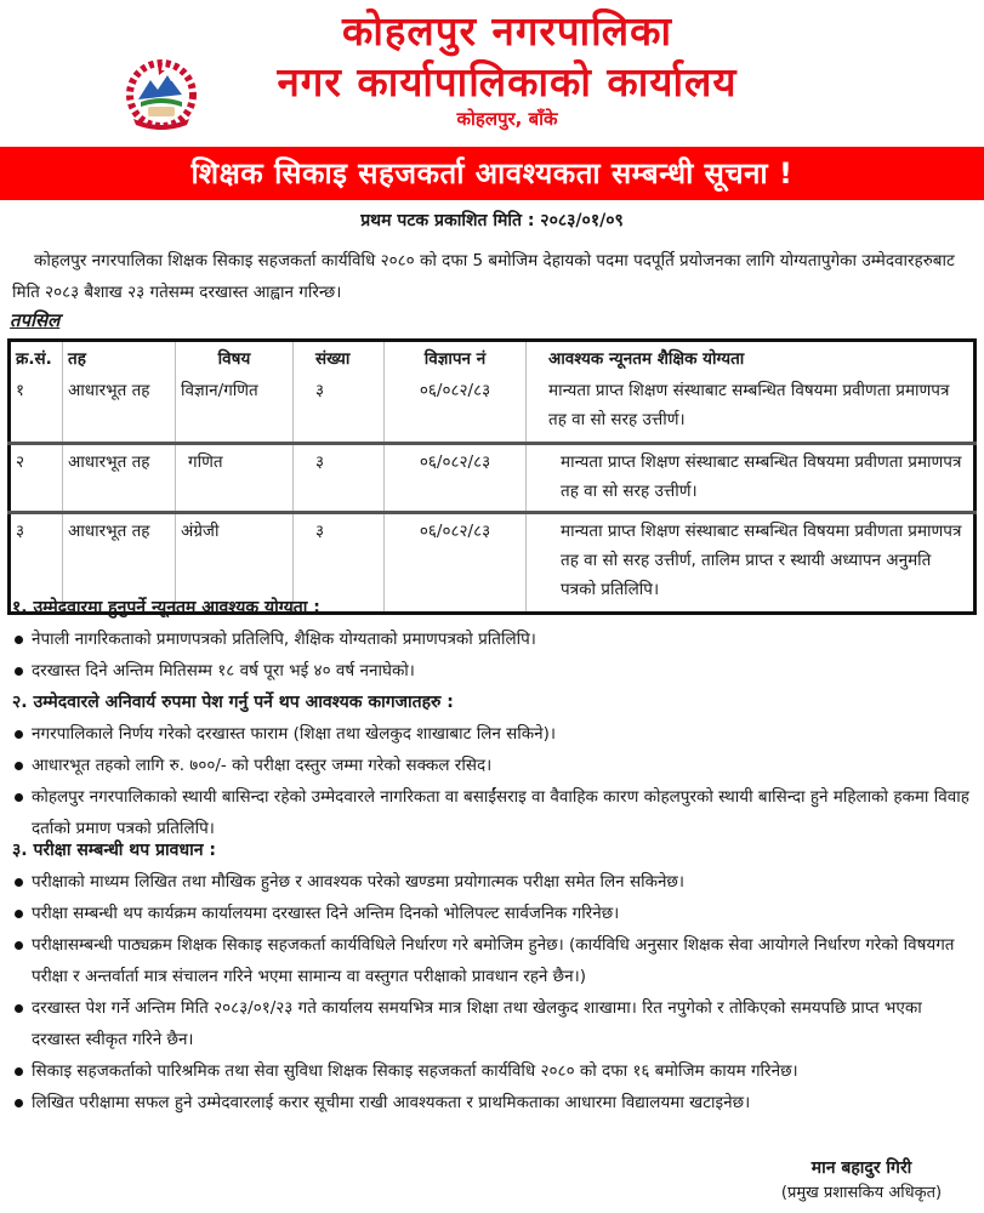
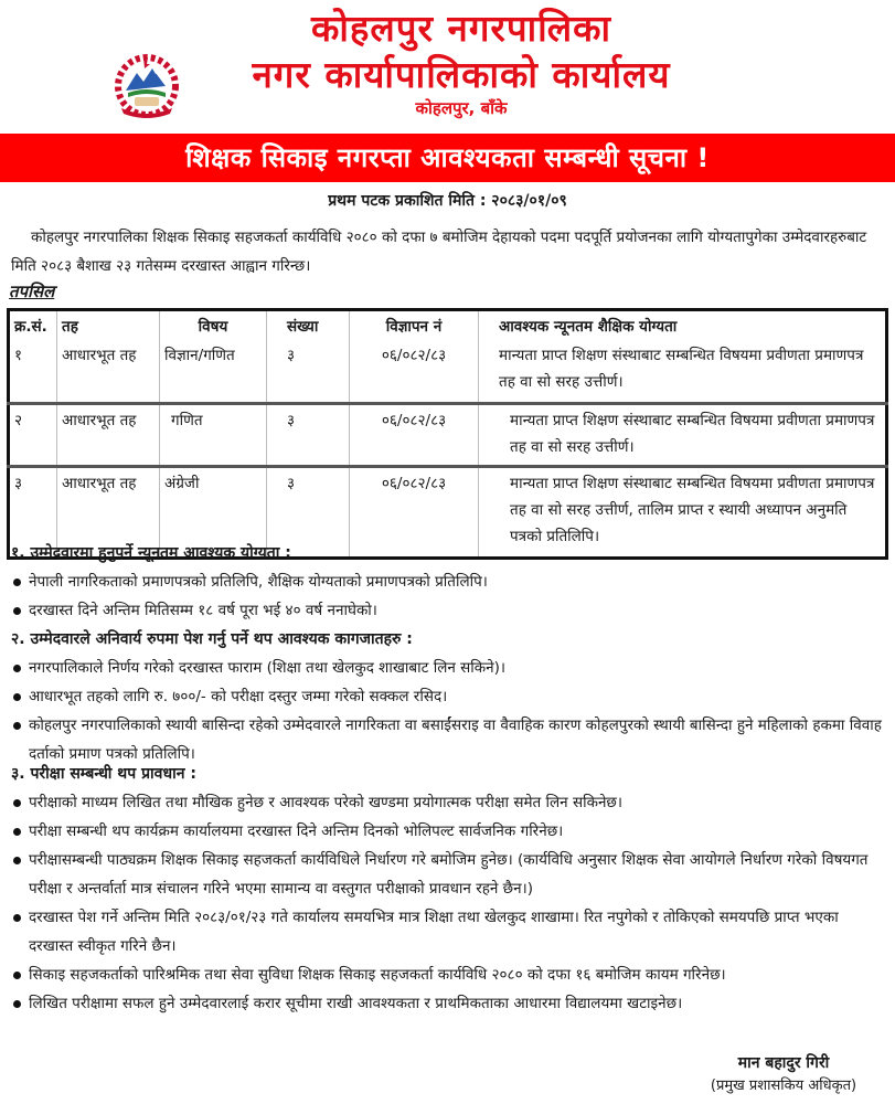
  कोहलपुर नगरपालिका
  नगर कार्यापालिकाको कार्यालय
  कोहलपुर, बाँके
- शिक्षक सिकाइ सहजकर्ता आवश्यकता सम्बन्धी सूचना !
+ शिक्षक सिकाइ नगरप्ता आवश्यकता सम्बन्धी सूचना !
  प्रथम पटक प्रकाशित मिति : २०८३/०१/०९
- कोहलपुर नगरपालिका शिक्षक सिकाइ सहजकर्ता कार्यविधि २०८० को दफा 5 बमोजिम देहायको पदमा पदपूर्ति प्रयोजनका लागि योग्यतापुगेका उम्मेदवारहरुबाट मिति २०८३ बैशाख २३ गतेसम्म दरखास्त आह्वान गरिन्छ।
+ कोहलपुर नगरपालिका शिक्षक सिकाइ सहजकर्ता कार्यविधि २०८० को दफा ७ बमोजिम देहायको पदमा पदपूर्ति प्रयोजनका लागि योग्यतापुगेका उम्मेदवारहरुबाट मिति २०८३ बैशाख २३ गतेसम्म दरखास्त आह्वान गरिन्छ।
  तपसिल
  क्र.सं.	तह	विषय	संख्या	विज्ञापन नं	आवश्यक न्यूनतम शैक्षिक योग्यता
  १	आधारभूत तह	विज्ञान/गणित	३	०६/०८२/८३	मान्यता प्राप्त शिक्षण संस्थाबाट सम्बन्धित विषयमा प्रवीणता प्रमाणपत्र तह वा सो सरह उत्तीर्ण।
  २	आधारभूत तह	गणित	३	०६/०८२/८३	मान्यता प्राप्त शिक्षण संस्थाबाट सम्बन्धित विषयमा प्रवीणता प्रमाणपत्र तह वा सो सरह उत्तीर्ण।
  ३	आधारभूत तह	अंग्रेजी	३	०६/०८२/८३	मान्यता प्राप्त शिक्षण संस्थाबाट सम्बन्धित विषयमा प्रवीणता प्रमाणपत्र तह वा सो सरह उत्तीर्ण, तालिम प्राप्त र स्थायी अध्यापन अनुमति पत्रको प्रतिलिपि।
  १. उम्मेदवारमा हुनुपर्ने न्यूनतम आवश्यक योग्यता :
  नेपाली नागरिकताको प्रमाणपत्रको प्रतिलिपि, शैक्षिक योग्यताको प्रमाणपत्रको प्रतिलिपि।
  दरखास्त दिने अन्तिम मितिसम्म १८ वर्ष पूरा भई ४० वर्ष ननाघेको।
  २. उम्मेदवारले अनिवार्य रुपमा पेश गर्नु पर्ने थप आवश्यक कागजातहरु :
  नगरपालिकाले निर्णय गरेको दरखास्त फाराम (शिक्षा तथा खेलकुद शाखाबाट लिन सकिने)।
  आधारभूत तहको लागि रु. ७००/- को परीक्षा दस्तुर जम्मा गरेको सक्कल रसिद।
  कोहलपुर नगरपालिकाको स्थायी बासिन्दा रहेको उम्मेदवारले नागरिकता वा बसाईंसराइ वा वैवाहिक कारण कोहलपुरको स्थायी बासिन्दा हुने महिलाको हकमा विवाह दर्ताको प्रमाण पत्रको प्रतिलिपि।
  ३. परीक्षा सम्बन्धी थप प्रावधान :
  परीक्षाको माध्यम लिखित तथा मौखिक हुनेछ र आवश्यक परेको खण्डमा प्रयोगात्मक परीक्षा समेत लिन सकिनेछ।
  परीक्षा सम्बन्धी थप कार्यक्रम कार्यालयमा दरखास्त दिने अन्तिम दिनको भोलिपल्ट सार्वजनिक गरिनेछ।
  परीक्षासम्बन्धी पाठ्यक्रम शिक्षक सिकाइ सहजकर्ता कार्यविधिले निर्धारण गरे बमोजिम हुनेछ। (कार्यविधि अनुसार शिक्षक सेवा आयोगले निर्धारण गरेको विषयगत परीक्षा र अन्तर्वार्ता मात्र संचालन गरिने भएमा सामान्य वा वस्तुगत परीक्षाको प्रावधान रहने छैन।)
  दरखास्त पेश गर्ने अन्तिम मिति २०८३/०१/२३ गते कार्यालय समयभित्र मात्र शिक्षा तथा खेलकुद शाखामा। रित नपुगेको र तोकिएको समयपछि प्राप्त भएका दरखास्त स्वीकृत गरिने छैन।
  सिकाइ सहजकर्ताको पारिश्रमिक तथा सेवा सुविधा शिक्षक सिकाइ सहजकर्ता कार्यविधि २०८० को दफा १६ बमोजिम कायम गरिनेछ।
  लिखित परीक्षामा सफल हुने उम्मेदवारलाई करार सूचीमा राखी आवश्यकता र प्राथमिकताका आधारमा विद्यालयमा खटाइनेछ।
  मान बहादुर गिरी
  (प्रमुख प्रशासकिय अधिकृत)
